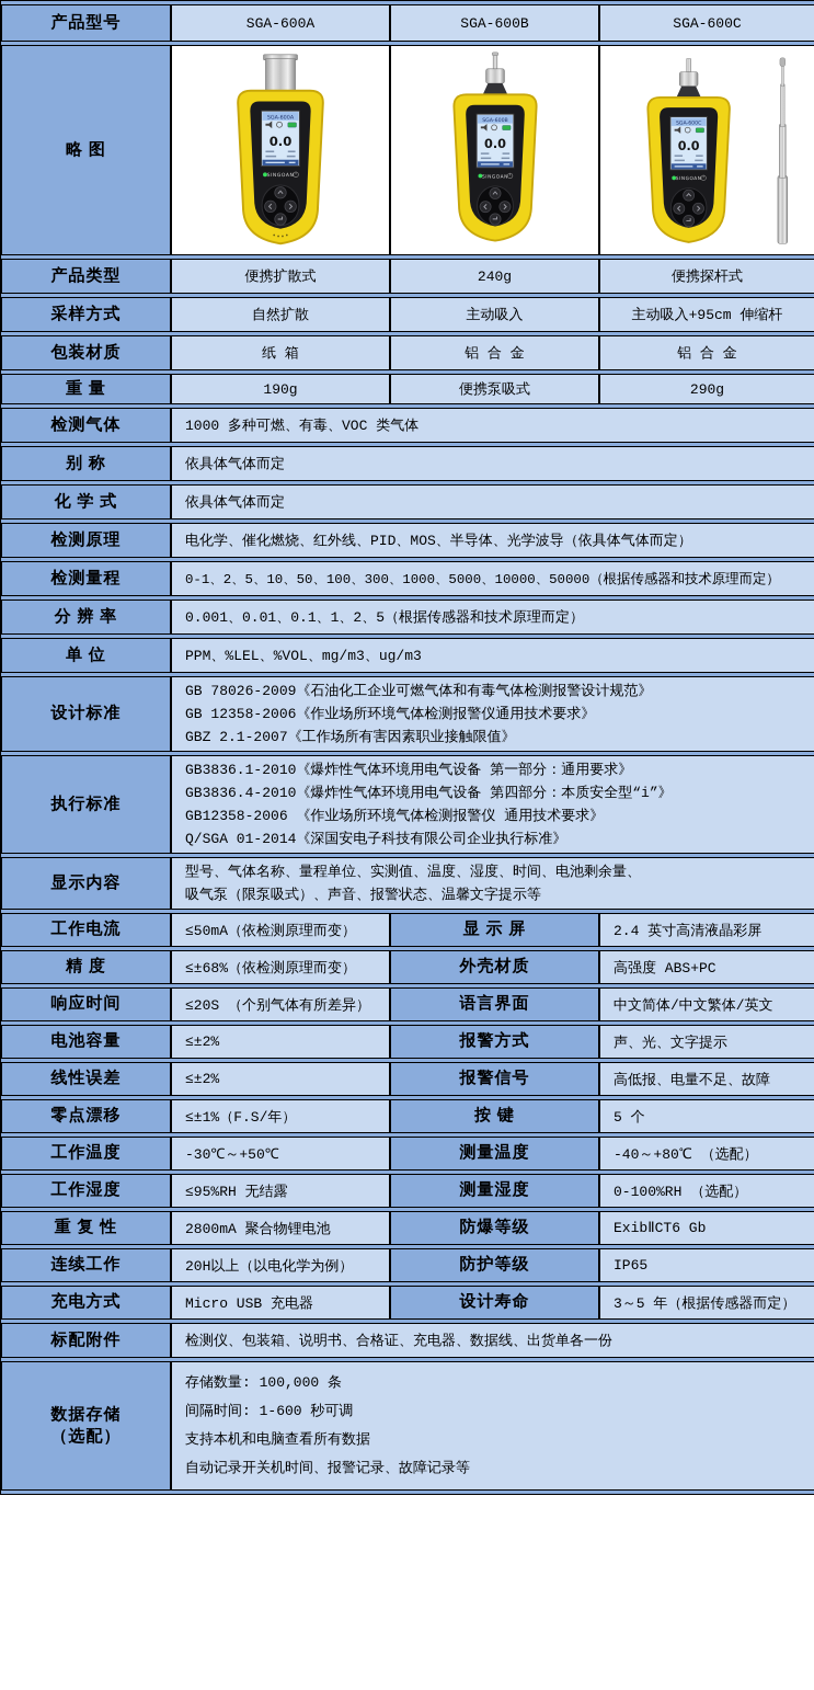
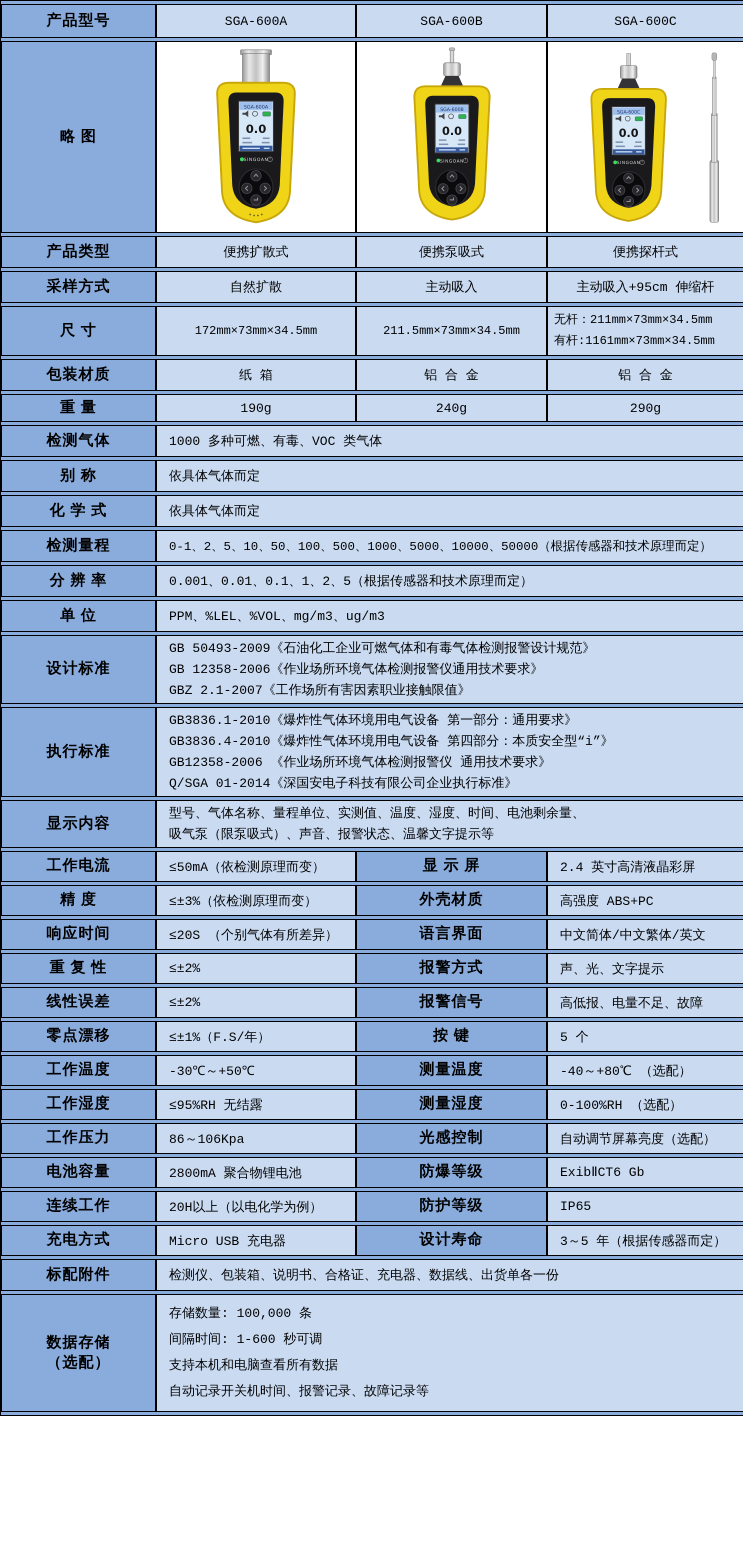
  产品型号	SGA-600A	SGA-600B	SGA-600C
- 产品类型	便携扩散式	240g	便携探杆式
+ 产品类型	便携扩散式	便携泵吸式	便携探杆式
  采样方式	自然扩散	主动吸入	主动吸入+95cm 伸缩杆
+ 尺 寸	172mm×73mm×34.5mm	211.5mm×73mm×34.5mm	无杆：211mm×73mm×34.5mm 有杆:1161mm×73mm×34.5mm
  包装材质	纸 箱	铝 合 金	铝 合 金
- 重 量	190g	便携泵吸式	290g
+ 重 量	190g	240g	290g
  检测气体	1000 多种可燃、有毒、VOC 类气体
  别 称	依具体气体而定
  化 学 式	依具体气体而定
- 检测原理	电化学、催化燃烧、红外线、PID、MOS、半导体、光学波导（依具体气体而定）
- 检测量程	0-1、2、5、10、50、100、300、1000、5000、10000、50000（根据传感器和技术原理而定）
+ 检测量程	0-1、2、5、10、50、100、500、1000、5000、10000、50000（根据传感器和技术原理而定）
  分 辨 率	0.001、0.01、0.1、1、2、5（根据传感器和技术原理而定）
  单 位	PPM、%LEL、%VOL、mg/m3、ug/m3
- 设计标准	GB 78026-2009《石油化工企业可燃气体和有毒气体检测报警设计规范》 GB 12358-2006《作业场所环境气体检测报警仪通用技术要求》 GBZ 2.1-2007《工作场所有害因素职业接触限值》
+ 设计标准	GB 50493-2009《石油化工企业可燃气体和有毒气体检测报警设计规范》 GB 12358-2006《作业场所环境气体检测报警仪通用技术要求》 GBZ 2.1-2007《工作场所有害因素职业接触限值》
  执行标准	GB3836.1-2010《爆炸性气体环境用电气设备 第一部分：通用要求》 GB3836.4-2010《爆炸性气体环境用电气设备 第四部分：本质安全型“i”》 GB12358-2006 《作业场所环境气体检测报警仪 通用技术要求》 Q/SGA 01-2014《深国安电子科技有限公司企业执行标准》
  显示内容	型号、气体名称、量程单位、实测值、温度、湿度、时间、电池剩余量、 吸气泵（限泵吸式）、声音、报警状态、温馨文字提示等
  工作电流	≤50mA（依检测原理而变）	显 示 屏	2.4 英寸高清液晶彩屏
- 精 度	≤±68%（依检测原理而变）	外壳材质	高强度 ABS+PC
+ 精 度	≤±3%（依检测原理而变）	外壳材质	高强度 ABS+PC
  响应时间	≤20S （个别气体有所差异）	语言界面	中文简体/中文繁体/英文
- 电池容量	≤±2%	报警方式	声、光、文字提示
+ 重 复 性	≤±2%	报警方式	声、光、文字提示
  线性误差	≤±2%	报警信号	高低报、电量不足、故障
  零点漂移	≤±1%（F.S/年）	按 键	5 个
  工作温度	-30℃～+50℃	测量温度	-40～+80℃ （选配）
  工作湿度	≤95%RH 无结露	测量湿度	0-100%RH （选配）
+ 工作压力	86～106Kpa	光感控制	自动调节屏幕亮度（选配）
- 重 复 性	2800mA 聚合物锂电池	防爆等级	ExibⅡCT6 Gb
+ 电池容量	2800mA 聚合物锂电池	防爆等级	ExibⅡCT6 Gb
  连续工作	20H以上（以电化学为例）	防护等级	IP65
  充电方式	Micro USB 充电器	设计寿命	3～5 年（根据传感器而定）
  标配附件	检测仪、包装箱、说明书、合格证、充电器、数据线、出货单各一份
  数据存储 （选配）	存储数量: 100,000 条 间隔时间: 1-600 秒可调 支持本机和电脑查看所有数据 自动记录开关机时间、报警记录、故障记录等
